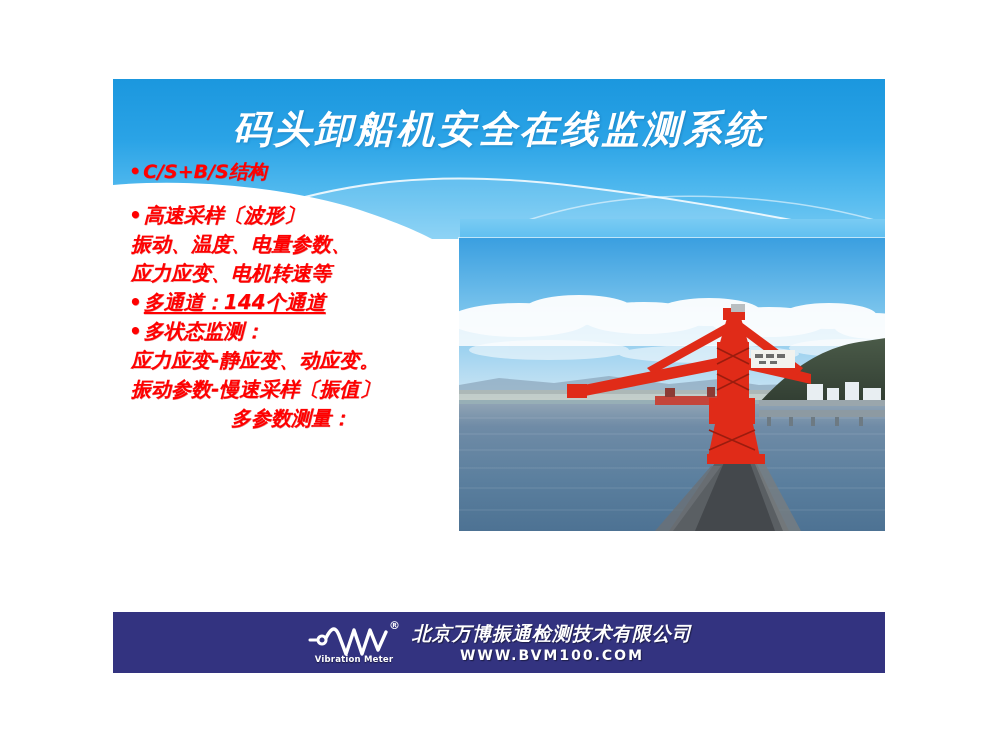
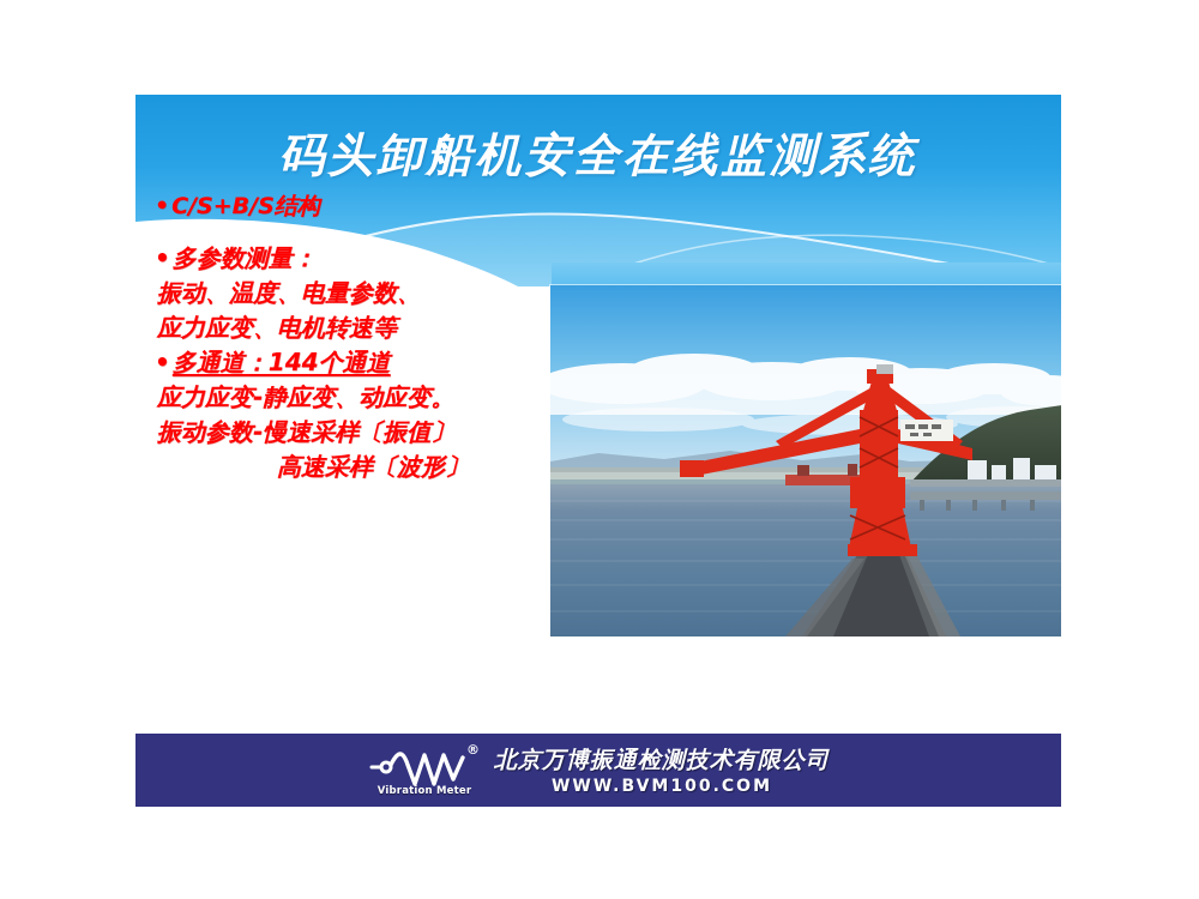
  码头卸船机安全在线监测系统
  •C/S+B/S结构
- •高速采样〔波形〕
+ •多参数测量：
  振动、温度、电量参数、
  应力应变、电机转速等
  •多通道：144个通道
- •多状态监测：
  应力应变-静应变、动应变。
  振动参数-慢速采样〔振值〕
- 多参数测量：
+ 高速采样〔波形〕
  ®
  Vibration Meter
  北京万博振通检测技术有限公司
  WWW.BVM100.COM
